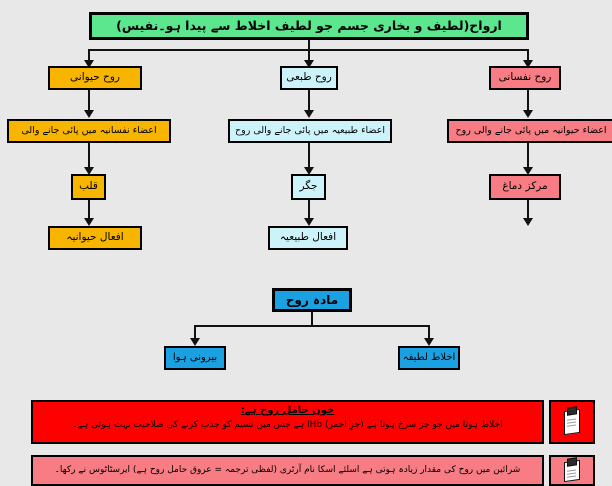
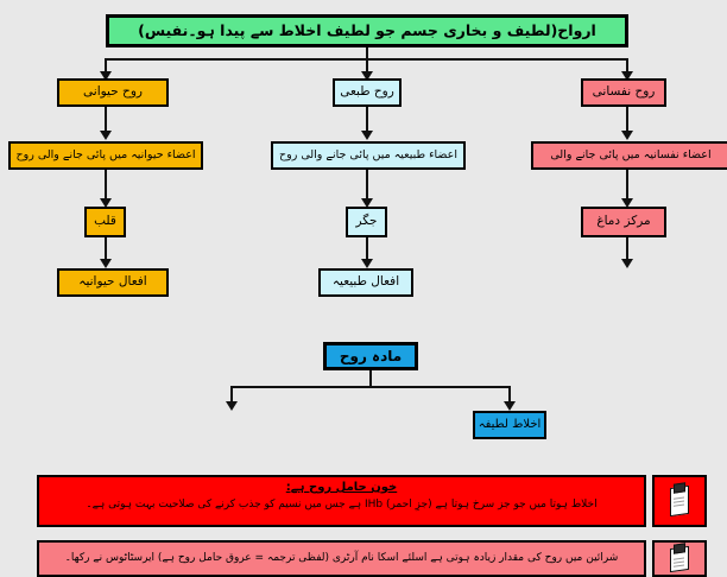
  ارواح(لطیف و بخاری جسم جو لطیف اخلاط سے پیدا ہو۔نفیس)
  روح حیوانی
- اعضاء نفسانیہ میں پائی جانے والی
+ اعضاء حیوانیہ میں پائی جانے والی روح
  قلب
  افعال حیوانیہ
  روح طبعی
  اعضاء طبیعیہ میں پائی جانے والی روح
  جگر
  افعال طبیعیہ
  روح نفسانی
- اعضاء حیوانیہ میں پائی جانے والی روح
+ اعضاء نفسانیہ میں پائی جانے والی
  مرکز دماغ
  مادہ روح
- بیرونی ہوا
  اخلاط لطیفہ
  خون حامل روح ہے:
  اخلاط ہوتا میں جو جز سرخ ہوتا ہے (جزِ احمر) IHb ہے جس میں نسیم کو جذب کرنے کی صلاحیت بہت ہوتی ہے۔
  شرائین میں روح کی مقدار زیادہ ہوتی ہے اسلئے اسکا نام آرٹری (لفظی ترجمہ = عروق حامل روح ہے) ایرسٹاٹوس نے رکھا۔
